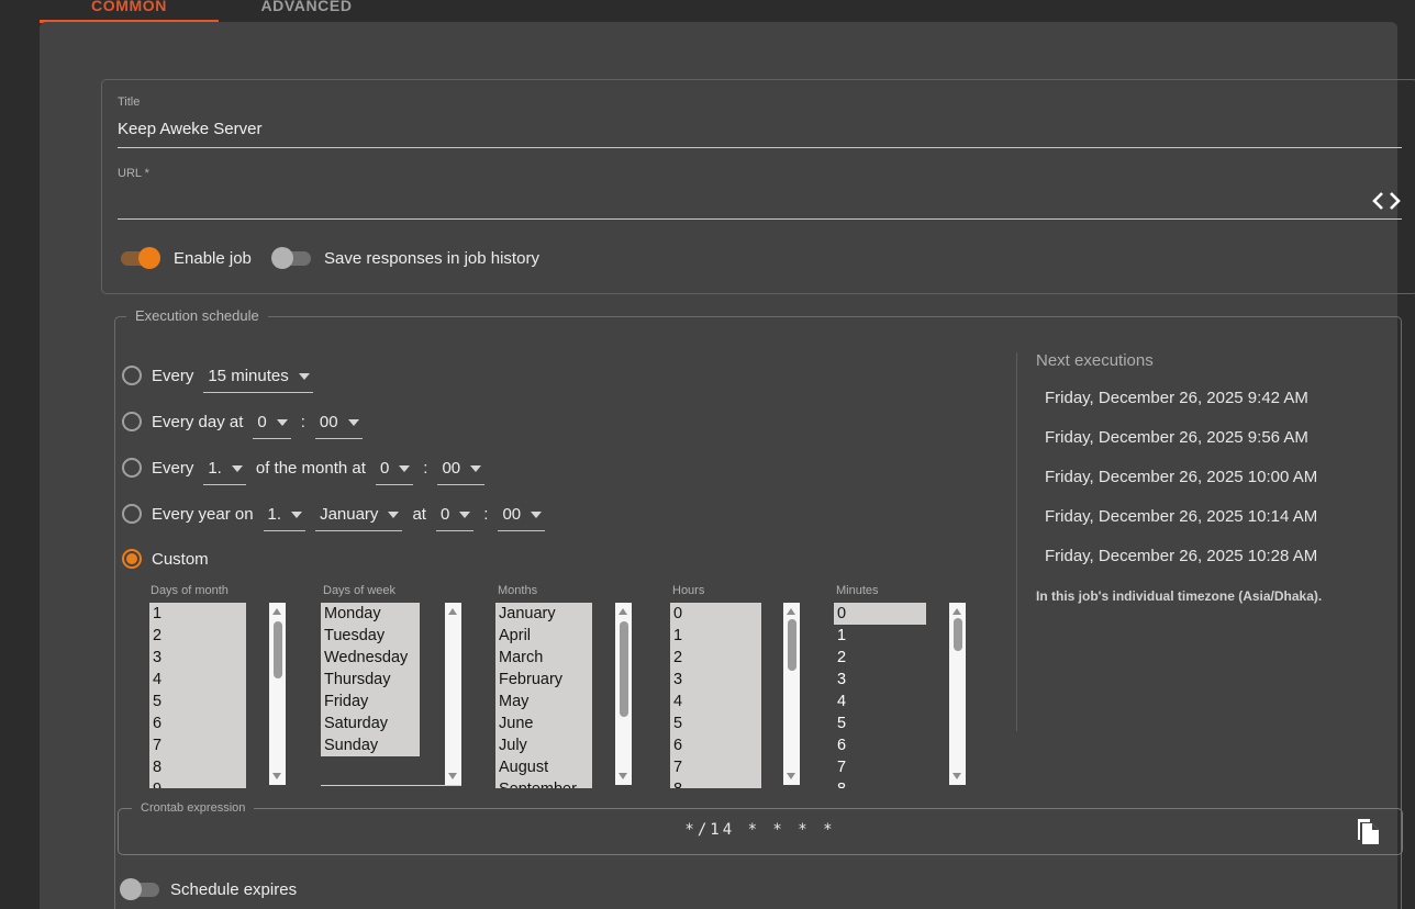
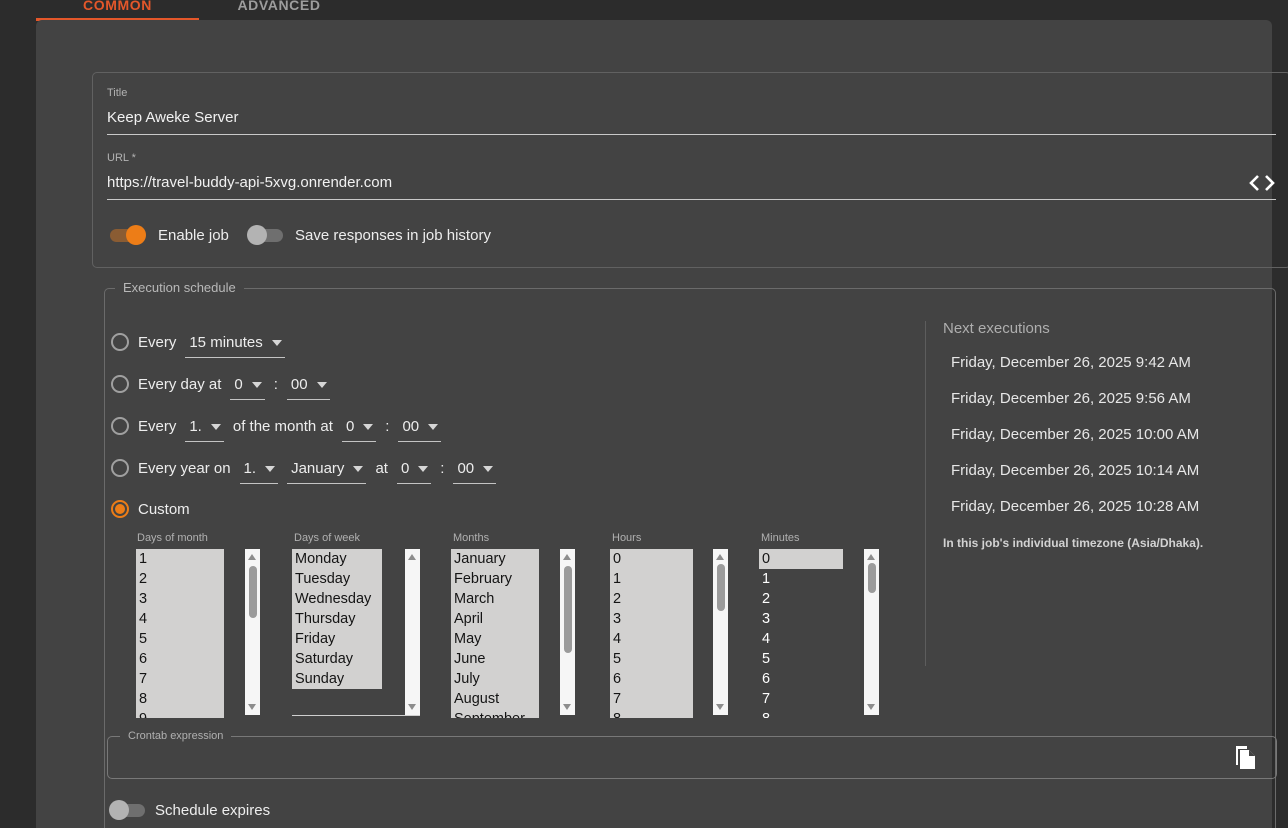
  COMMON
  ADVANCED
  Title
  Keep Aweke Server
  URL *
+ https://travel-buddy-api-5xvg.onrender.com
  Enable job
  Save responses in job history
  Execution schedule
  Every
  15 minutes
  Every day at
  0
  :
  00
  Every
  1.
  of the month at
  0
  :
  00
  Every year on
  1.
  January
  at
  0
  :
  00
  Custom
  Days of month
  Days of week
  Months
  Hours
  Minutes
  1
  2
  3
  4
  5
  6
  7
  8
  Monday
  Tuesday
  Wednesday
  Thursday
  Friday
  Saturday
  Sunday
  January
- April
+ February
  March
- February
+ April
  May
  June
  July
  August
  0
  1
  2
  3
  4
  5
  6
  7
  0
  1
  2
  3
  4
  5
  6
  7
  Crontab expression
- */14 * * * *
  Schedule expires
  Next executions
  Friday, December 26, 2025 9:42 AM
  Friday, December 26, 2025 9:56 AM
  Friday, December 26, 2025 10:00 AM
  Friday, December 26, 2025 10:14 AM
  Friday, December 26, 2025 10:28 AM
  In this job's individual timezone (Asia/Dhaka).
